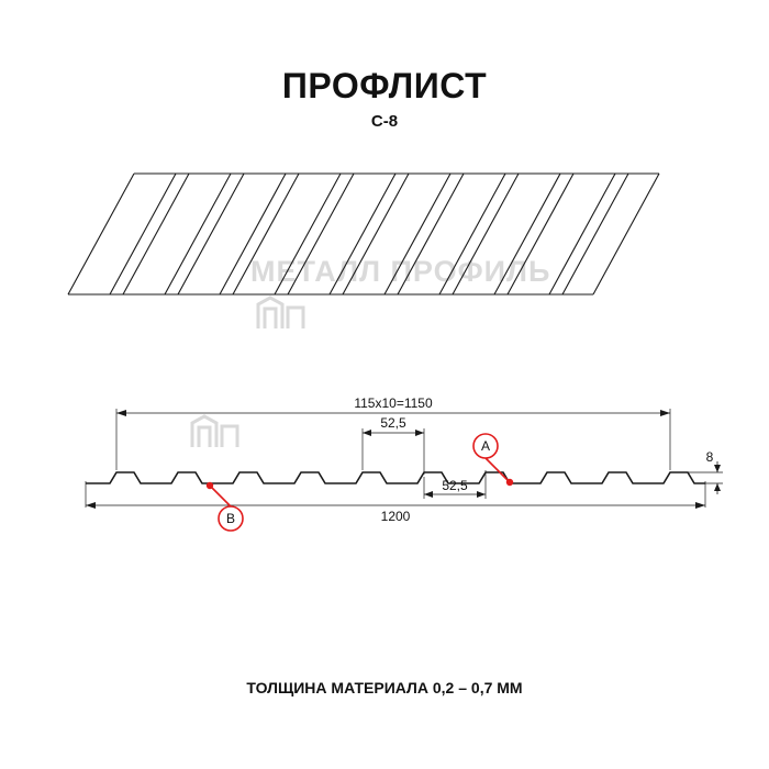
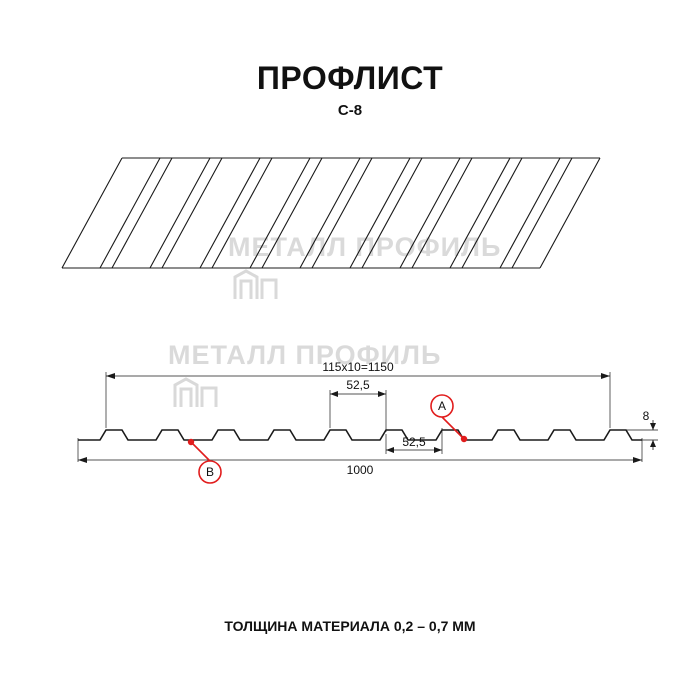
  ПРОФЛИСТ
  С-8
  МТАЛЛ ПРОФИЛЬ
+ МЕТАЛЛ ПРОФИЛЬ
  115х10=1150
  52,5
  52,5
- 1200
+ 1000
  8
  A
  B
  ТОЛЩИНА МАТЕРИАЛА 0,2 – 0,7 ММ
